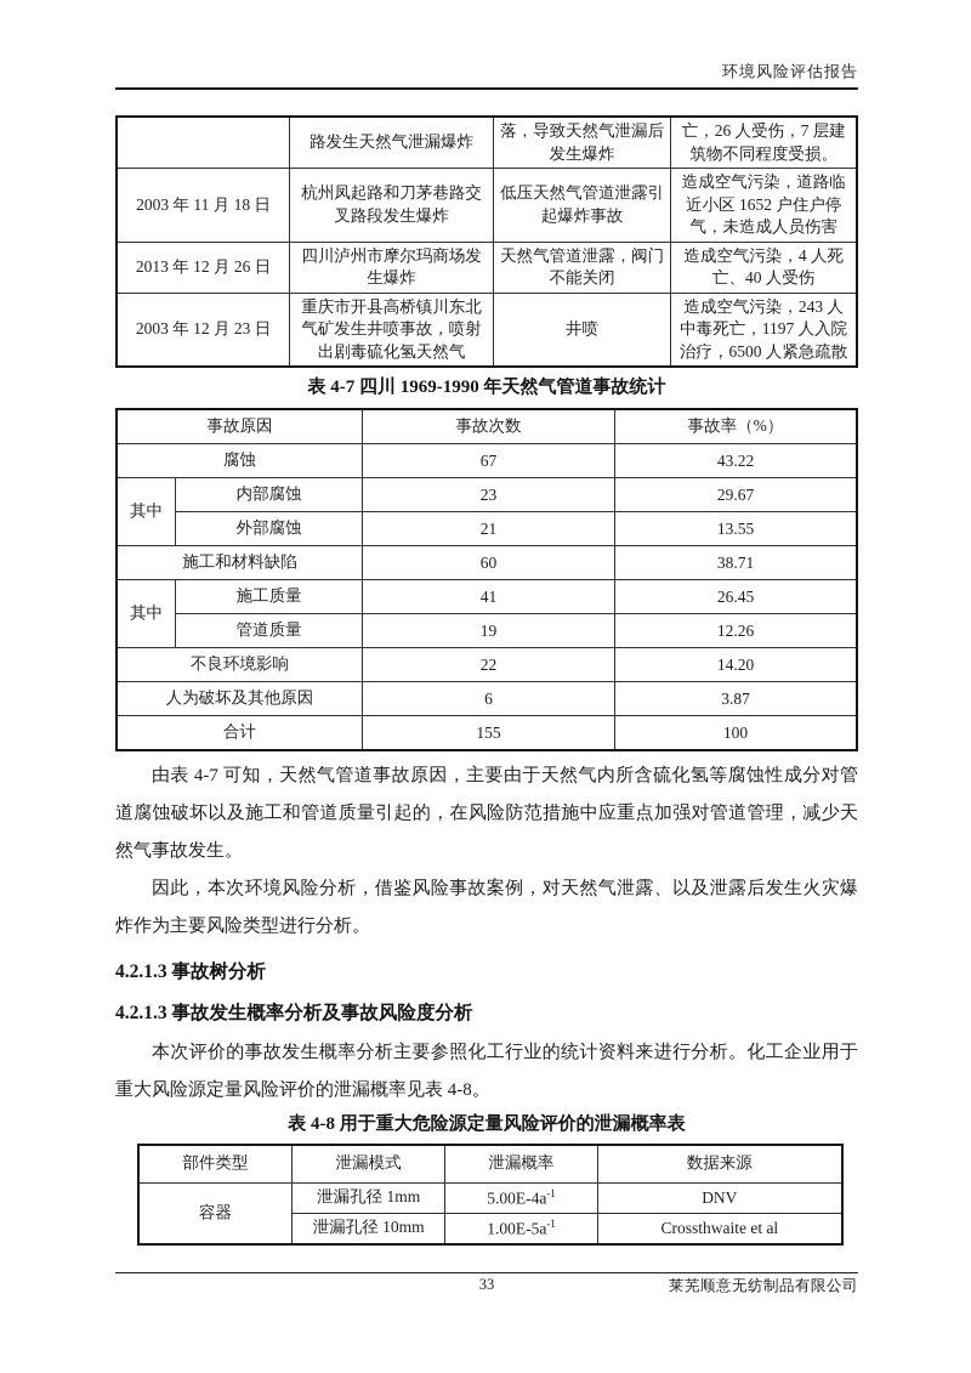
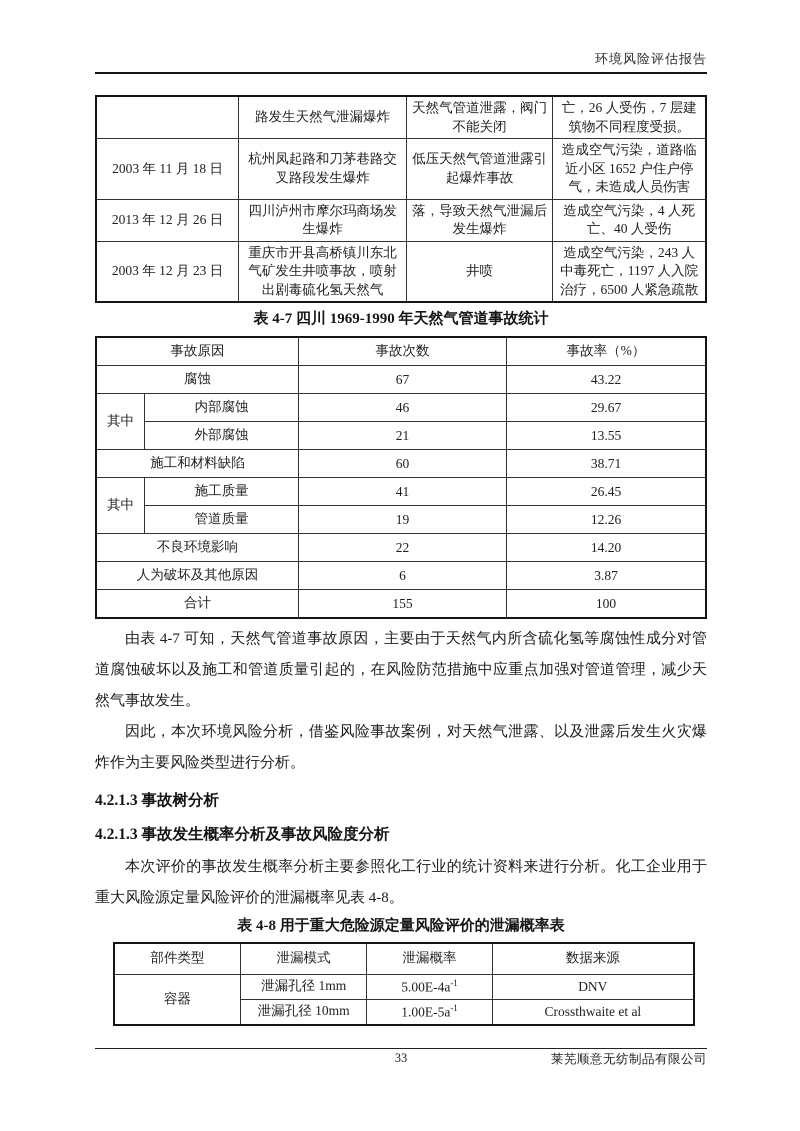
  环境风险评估报告
- 	路发生天然气泄漏爆炸	落，导致天然气泄漏后发生爆炸	亡，26 人受伤，7 层建筑物不同程度受损。
+ 	路发生天然气泄漏爆炸	天然气管道泄露，阀门不能关闭	亡，26 人受伤，7 层建筑物不同程度受损。
  2003 年 11 月 18 日	杭州凤起路和刀茅巷路交叉路段发生爆炸	低压天然气管道泄露引起爆炸事故	造成空气污染，道路临近小区 1652 户住户停气，未造成人员伤害
- 2013 年 12 月 26 日	四川泸州市摩尔玛商场发生爆炸	天然气管道泄露，阀门不能关闭	造成空气污染，4 人死亡、40 人受伤
+ 2013 年 12 月 26 日	四川泸州市摩尔玛商场发生爆炸	落，导致天然气泄漏后发生爆炸	造成空气污染，4 人死亡、40 人受伤
  2003 年 12 月 23 日	重庆市开县高桥镇川东北气矿发生井喷事故，喷射出剧毒硫化氢天然气	井喷	造成空气污染，243 人中毒死亡，1197 人入院治疗，6500 人紧急疏散
  表 4-7 四川 1969-1990 年天然气管道事故统计
  事故原因	事故次数	事故率（%）
  腐蚀	67	43.22
- 其中	内部腐蚀	23	29.67
+ 其中	内部腐蚀	46	29.67
  外部腐蚀	21	13.55
  施工和材料缺陷	60	38.71
  其中	施工质量	41	26.45
  管道质量	19	12.26
  不良环境影响	22	14.20
  人为破坏及其他原因	6	3.87
  合计	155	100
  由表 4-7 可知，天然气管道事故原因，主要由于天然气内所含硫化氢等腐蚀性成分对管道腐蚀破坏以及施工和管道质量引起的，在风险防范措施中应重点加强对管道管理，减少天然气事故发生。
  因此，本次环境风险分析，借鉴风险事故案例，对天然气泄露、以及泄露后发生火灾爆炸作为主要风险类型进行分析。
  4.2.1.3 事故树分析
  4.2.1.3 事故发生概率分析及事故风险度分析
  本次评价的事故发生概率分析主要参照化工行业的统计资料来进行分析。化工企业用于重大风险源定量风险评价的泄漏概率见表 4-8。
  表 4-8 用于重大危险源定量风险评价的泄漏概率表
  部件类型	泄漏模式	泄漏概率	数据来源
  容器	泄漏孔径 1mm	5.00E-4a-1	DNV
  泄漏孔径 10mm	1.00E-5a-1	Crossthwaite et al
  33
  莱芜顺意无纺制品有限公司
